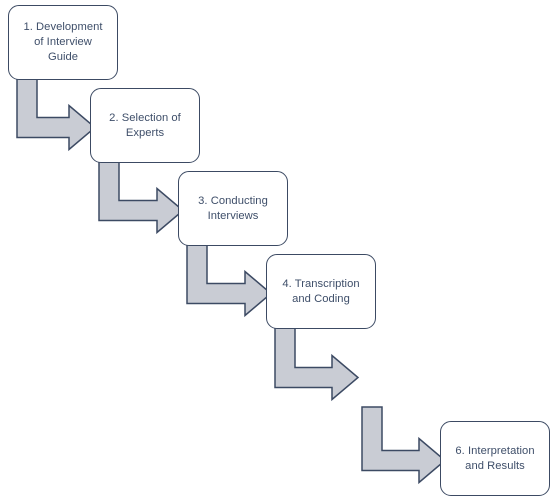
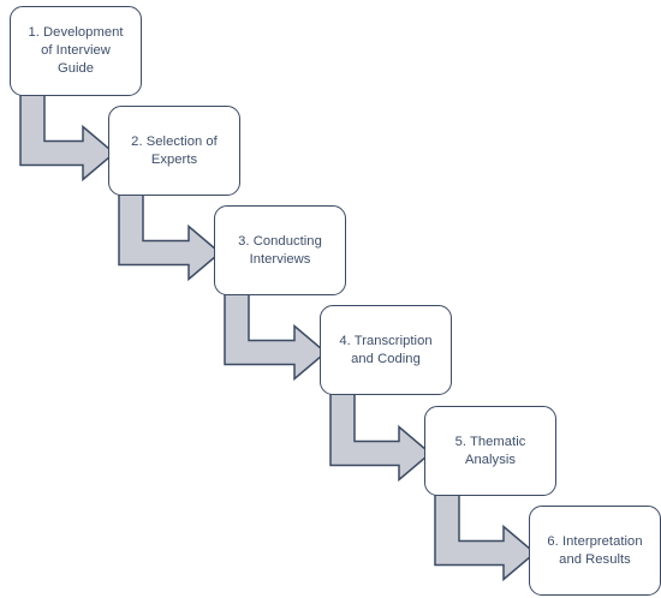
  1. Development
  of Interview
  Guide
  2. Selection of
  Experts
  3. Conducting
  Interviews
  4. Transcription
  and Coding
+ 5. Thematic
+ Analysis
  6. Interpretation
  and Results
